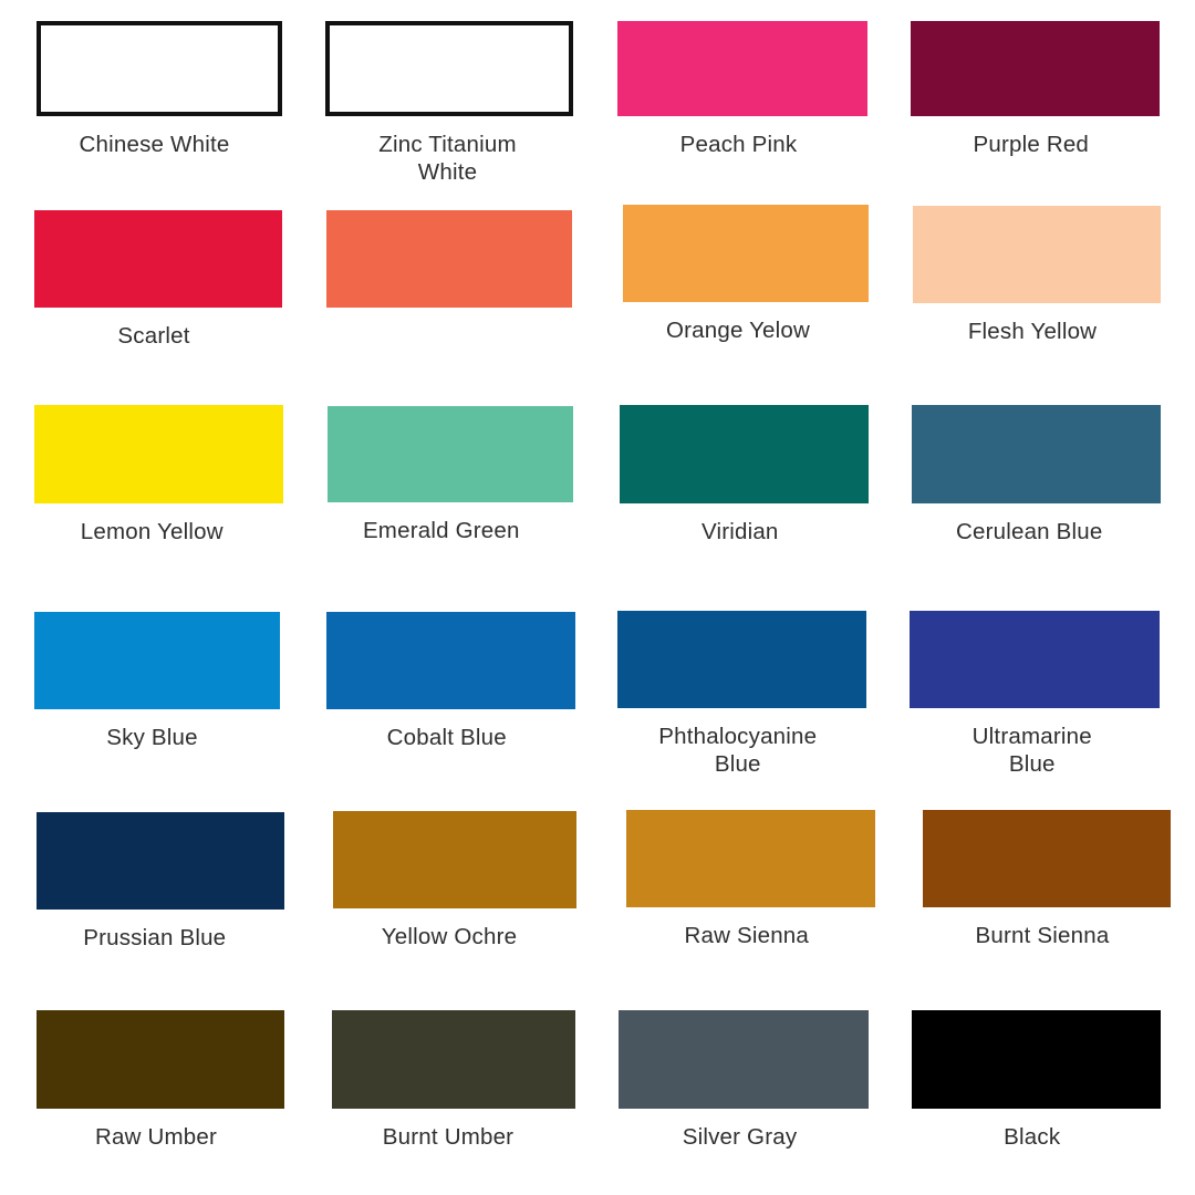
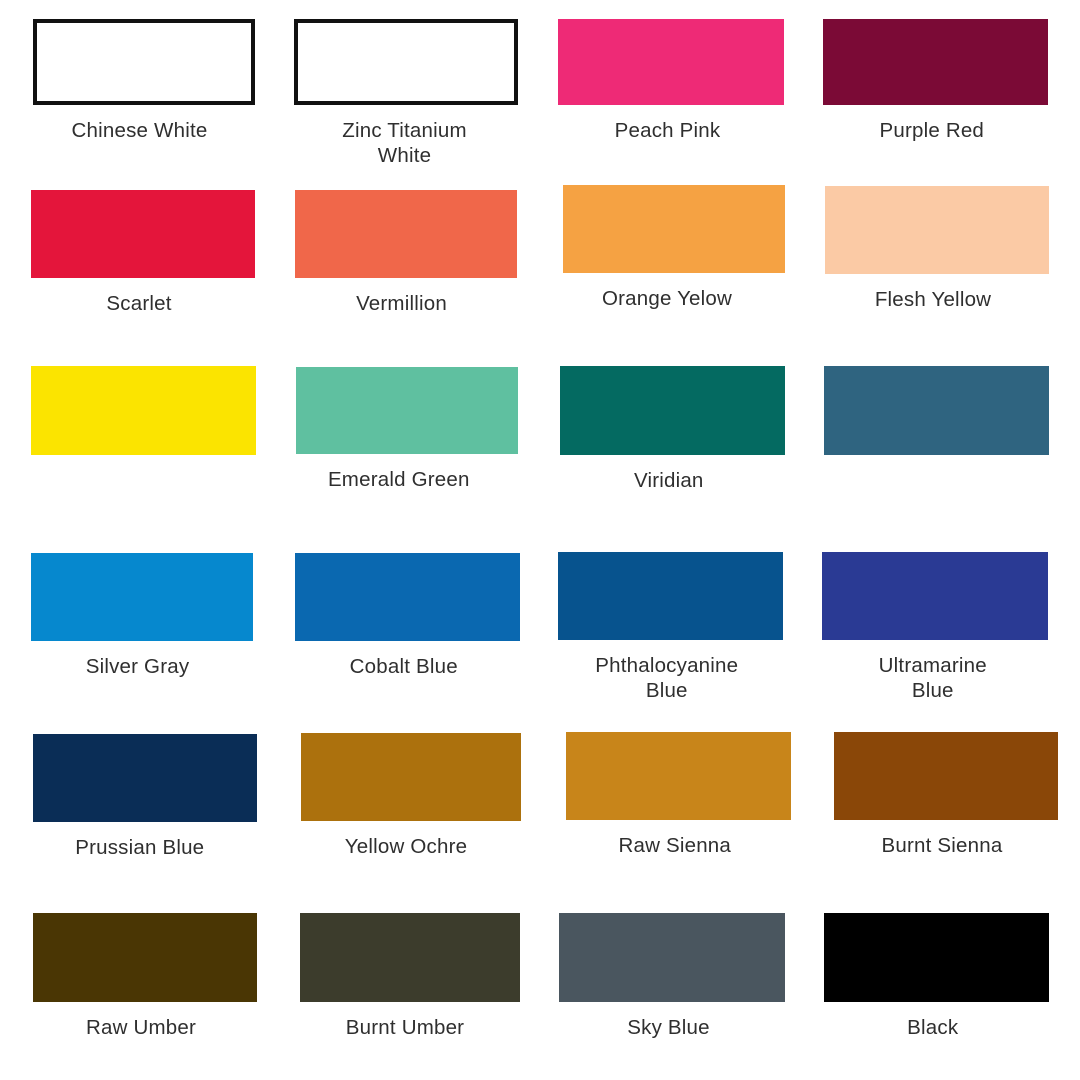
  Chinese White
  Zinc Titanium
  White
  Peach Pink
  Purple Red
  Scarlet
+ Vermillion
  Orange Yelow
  Flesh Yellow
- Lemon Yellow
  Emerald Green
  Viridian
- Cerulean Blue
- Sky Blue
+ Silver Gray
  Cobalt Blue
  Phthalocyanine
  Blue
  Ultramarine
  Blue
  Prussian Blue
  Yellow Ochre
  Raw Sienna
  Burnt Sienna
  Raw Umber
  Burnt Umber
- Silver Gray
+ Sky Blue
  Black
